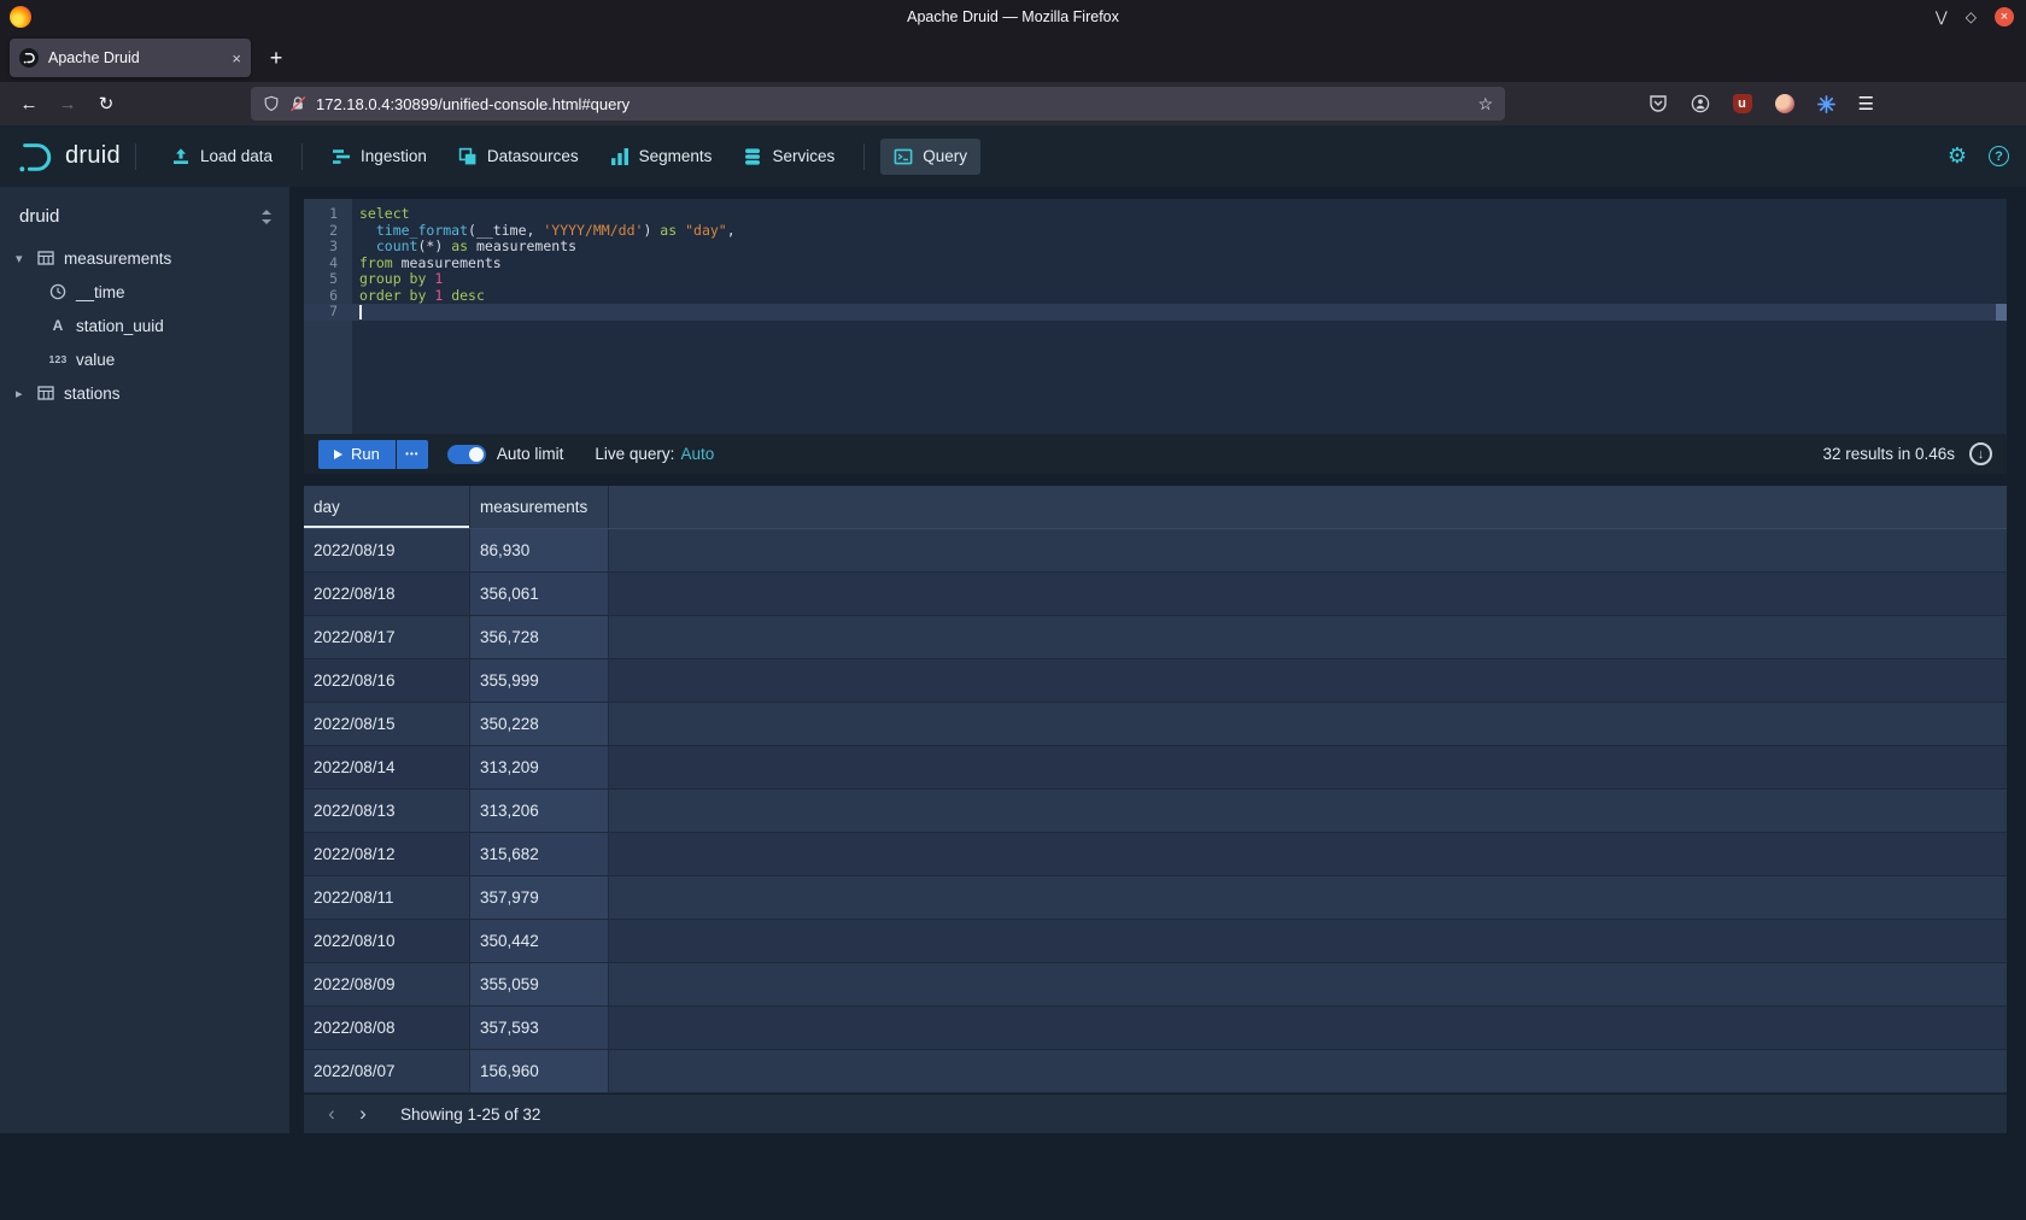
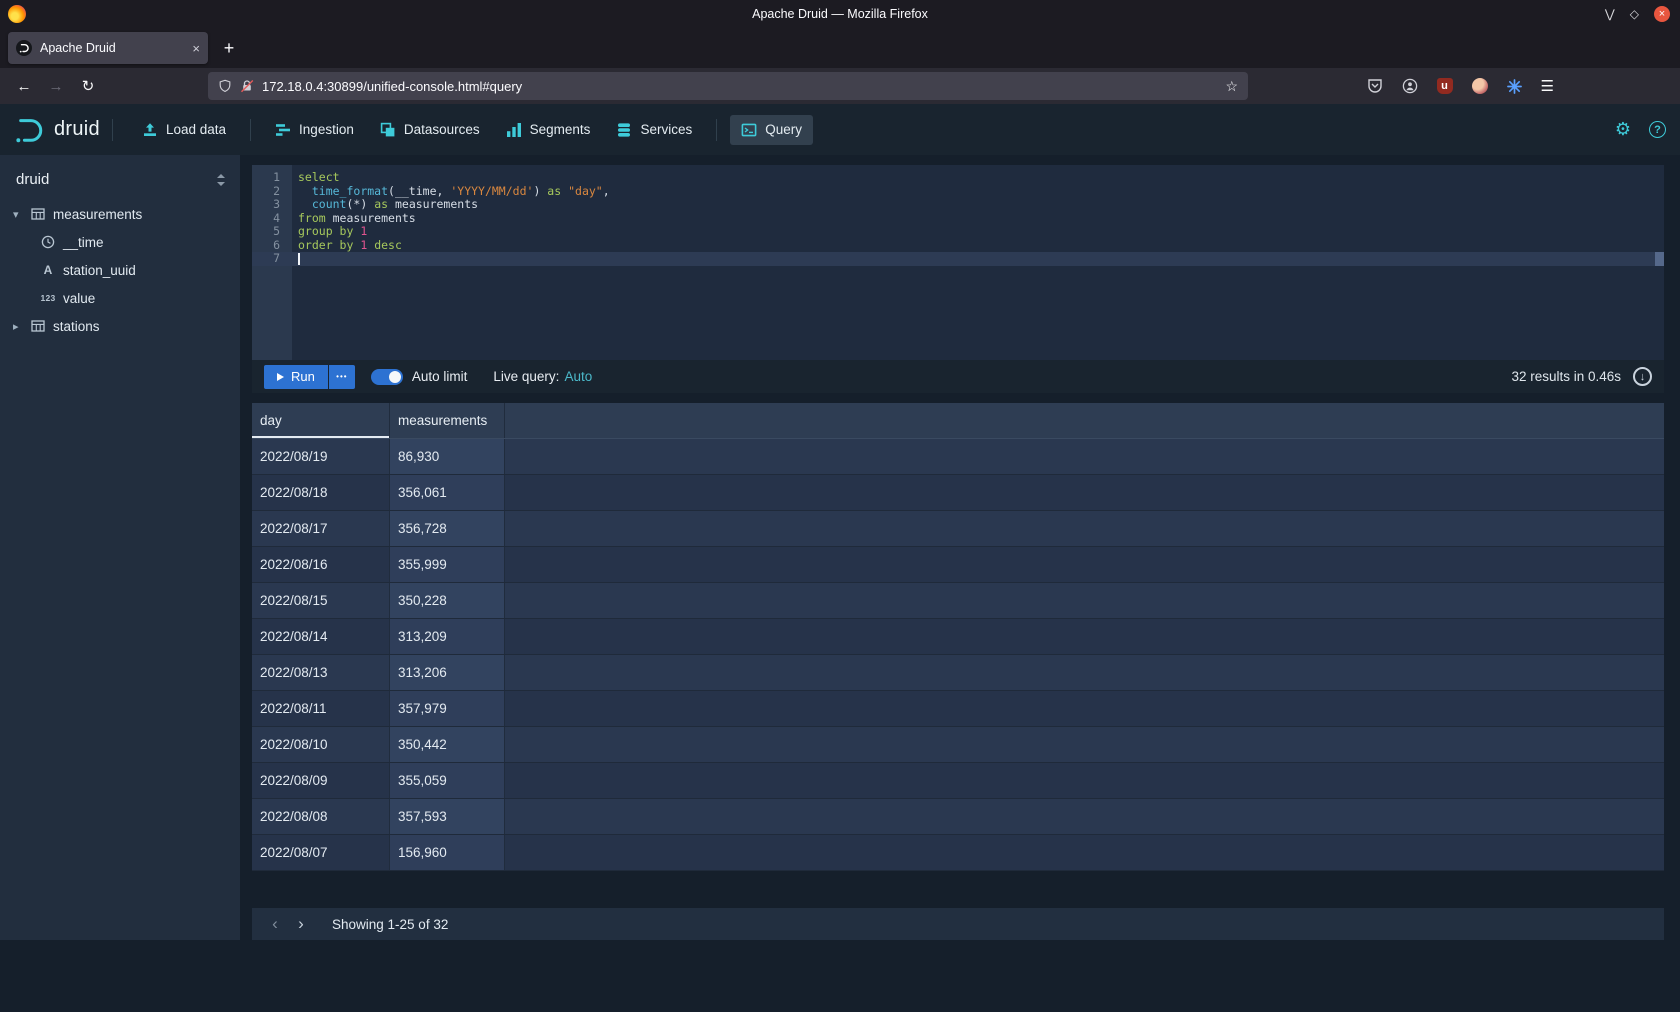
  Apache Druid — Mozilla Firefox
  ⋁
  ◇
  ×
  Apache Druid
  ×
  +
  ←
  →
  ↻
  172.18.0.4:30899/unified-console.html#query
  ☆
  u
  ☰
  druid
  Load data
  Ingestion
  Datasources
  Segments
  Services
  Query
  ⚙
  ?
  druid
  ▾
  measurements
  __time
  A
  station_uuid
  123
  value
  ▸
  stations
  1
  2
  3
  4
  5
  6
  7
  select
  time_format(__time, 'YYYY/MM/dd') as "day",
  count(*) as measurements
  from measurements
  group by 1
  order by 1 desc
  Run
  •••
  Auto limit
  Live query:
  Auto
  32 results in 0.46s
  ↓
  day
  measurements
  2022/08/19
  86,930
  2022/08/18
  356,061
  2022/08/17
  356,728
  2022/08/16
  355,999
  2022/08/15
  350,228
  2022/08/14
  313,209
  2022/08/13
  313,206
- 2022/08/12
- 315,682
  2022/08/11
  357,979
  2022/08/10
  350,442
  2022/08/09
  355,059
  2022/08/08
  357,593
  2022/08/07
  156,960
  ‹
  ›
  Showing 1-25 of 32
